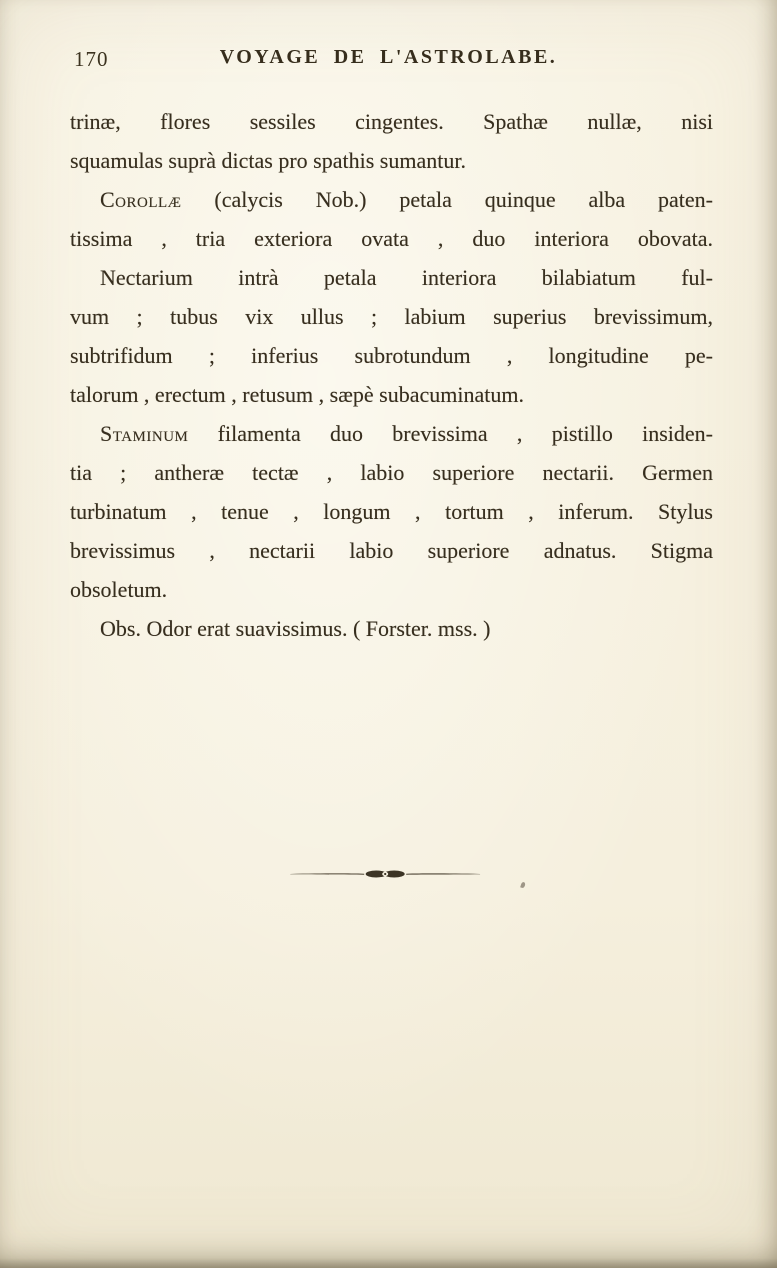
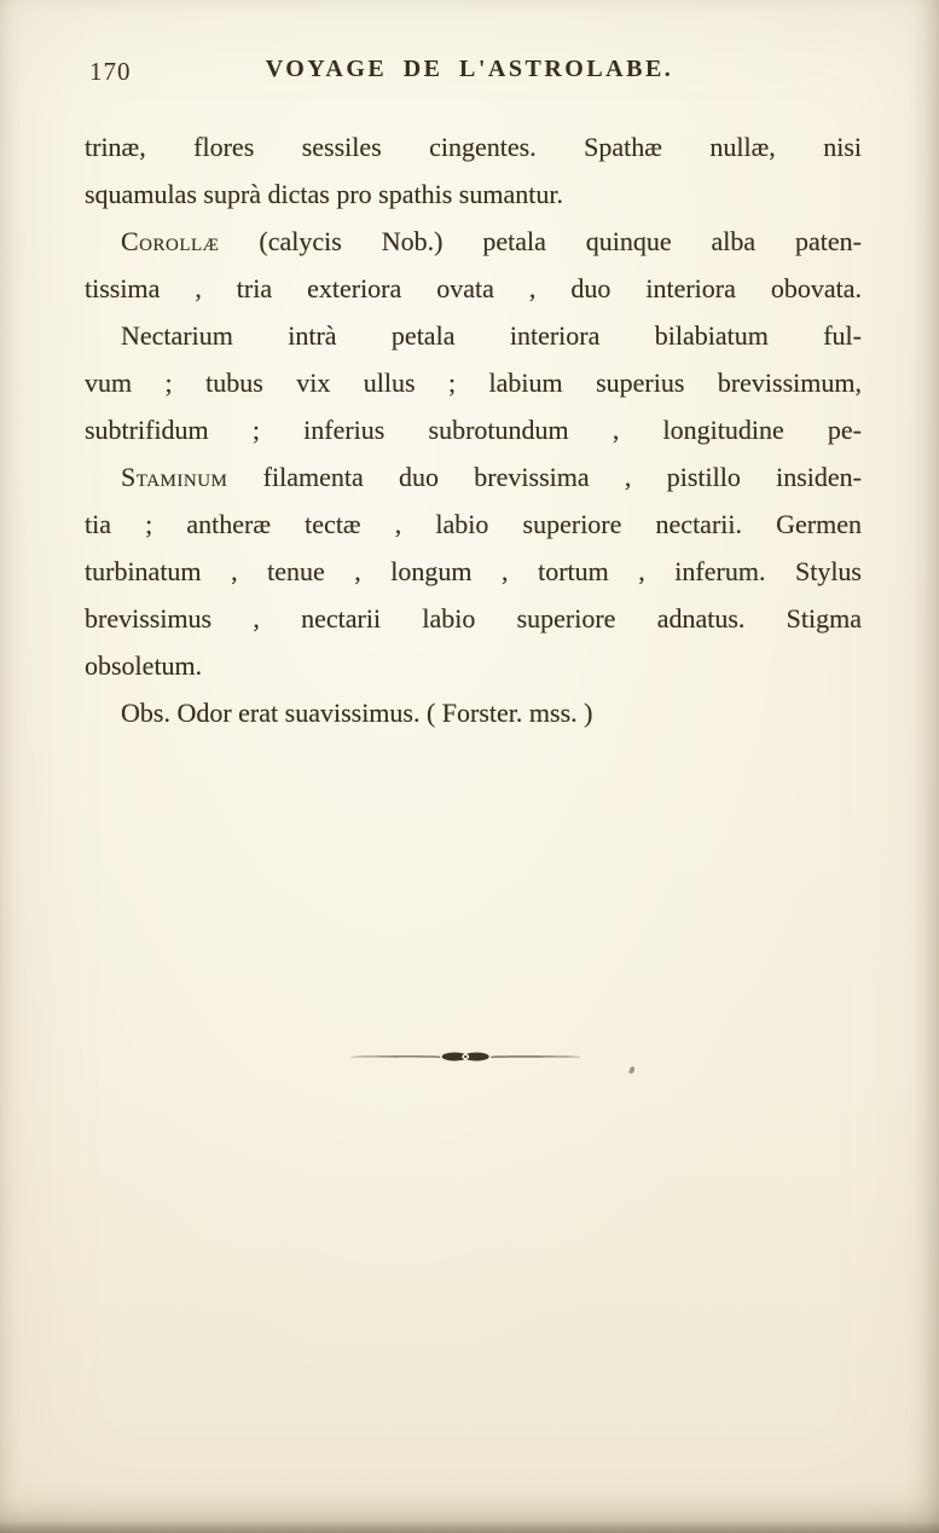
  170
  VOYAGE DE L'ASTROLABE.
  trinæ, flores sessiles cingentes. Spathæ nullæ, nisi
  squamulas suprà dictas pro spathis sumantur.
  Corollæ (calycis Nob.) petala quinque alba paten-
  tissima , tria exteriora ovata , duo interiora obovata.
  Nectarium intrà petala interiora bilabiatum ful-
  vum ; tubus vix ullus ; labium superius brevissimum,
  subtrifidum ; inferius subrotundum , longitudine pe-
- talorum , erectum , retusum , sæpè subacuminatum.
  Staminum filamenta duo brevissima , pistillo insiden-
  tia ; antheræ tectæ , labio superiore nectarii. Germen
  turbinatum , tenue , longum , tortum , inferum. Stylus
  brevissimus , nectarii labio superiore adnatus. Stigma
  obsoletum.
  Obs. Odor erat suavissimus. ( Forster. mss. )
